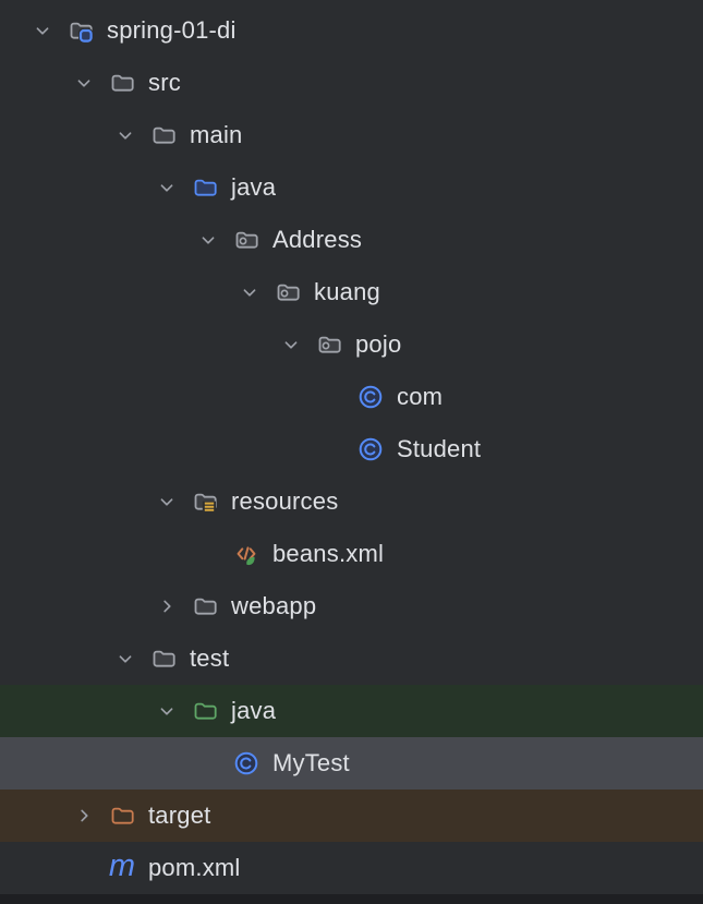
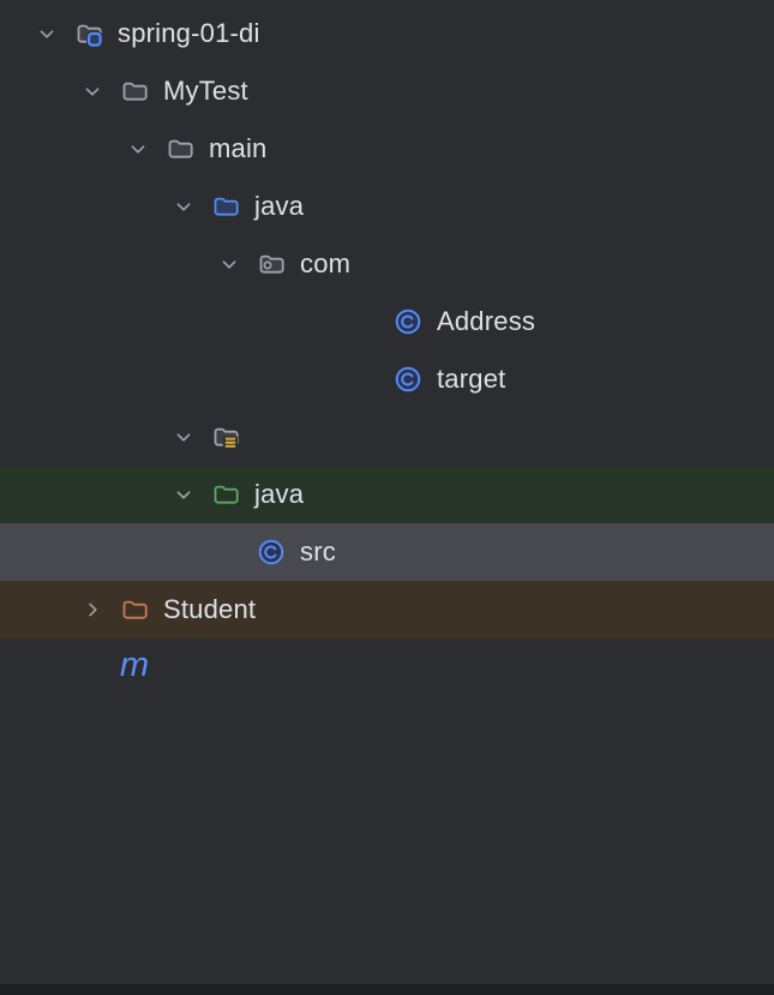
  spring-01-di
- src
+ MyTest
  main
  java
- Address
+ com
- kuang
- pojo
- com
+ Address
- Student
+ target
- resources
- beans.xml
- webapp
- test
  java
- MyTest
+ src
- target
+ Student
  m
- pom.xml
